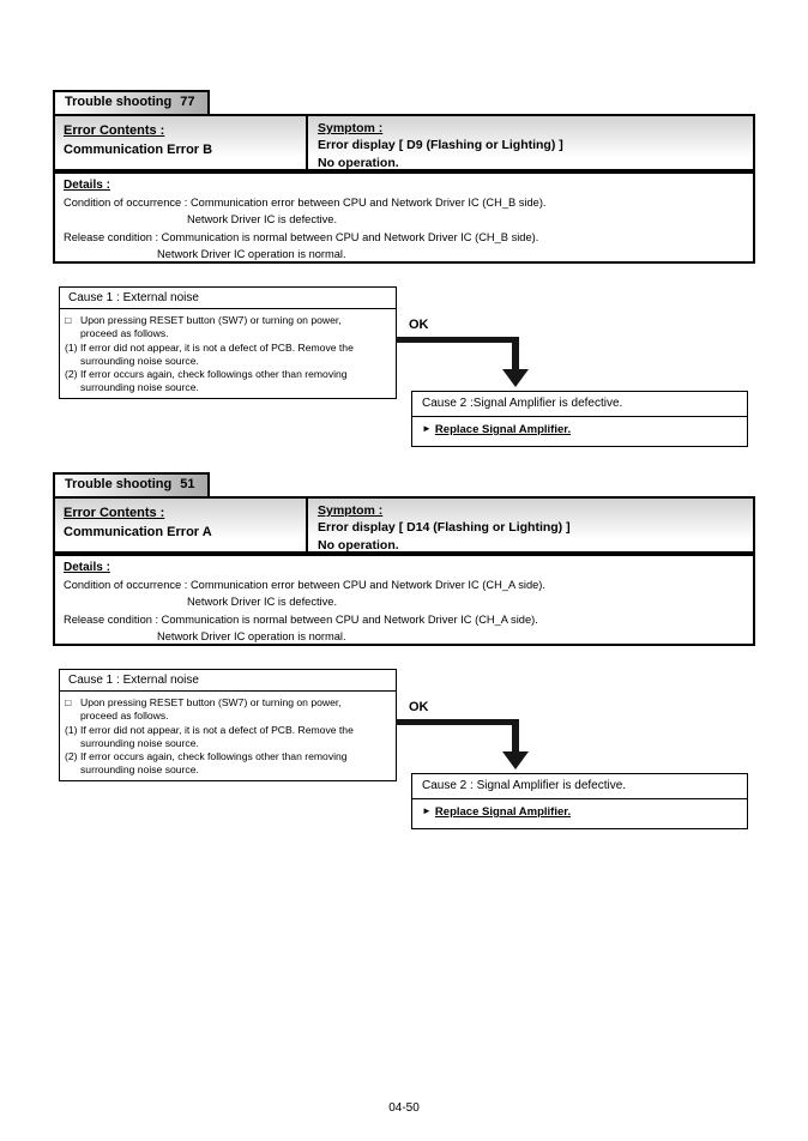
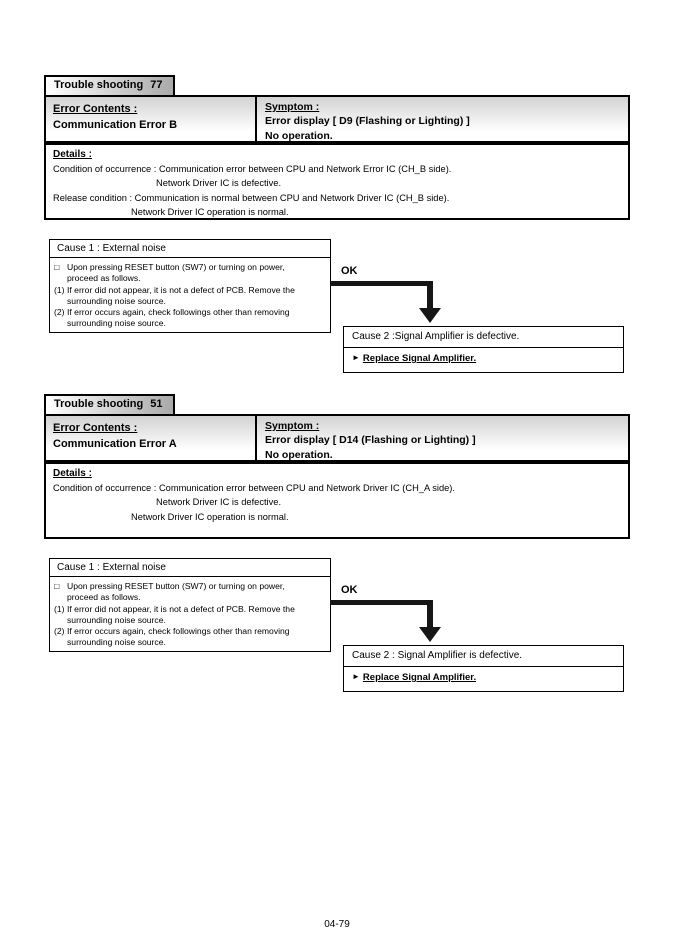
  Trouble shooting 77
  Error Contents :
  Communication Error B
  Symptom :
  Error display [ D9 (Flashing or Lighting) ]
  No operation.
  Details :
- Condition of occurrence : Communication error between CPU and Network Driver IC (CH_B side).
+ Condition of occurrence : Communication error between CPU and Network Error IC (CH_B side).
  Network Driver IC is defective.
  Release condition : Communication is normal between CPU and Network Driver IC (CH_B side).
  Network Driver IC operation is normal.
  Cause 1 : External noise
  □
  Upon pressing RESET button (SW7) or turning on power,
  proceed as follows.
  (1)
  If error did not appear, it is not a defect of PCB. Remove the
  surrounding noise source.
  (2)
  If error occurs again, check followings other than removing
  surrounding noise source.
  OK
  Cause 2 :Signal Amplifier is defective.
  ► Replace Signal Amplifier.
  Trouble shooting 51
  Error Contents :
  Communication Error A
  Symptom :
  Error display [ D14 (Flashing or Lighting) ]
  No operation.
  Details :
  Condition of occurrence : Communication error between CPU and Network Driver IC (CH_A side).
  Network Driver IC is defective.
- Release condition : Communication is normal between CPU and Network Driver IC (CH_A side).
  Network Driver IC operation is normal.
  Cause 1 : External noise
  □
  Upon pressing RESET button (SW7) or turning on power,
  proceed as follows.
  (1)
  If error did not appear, it is not a defect of PCB. Remove the
  surrounding noise source.
  (2)
  If error occurs again, check followings other than removing
  surrounding noise source.
  OK
  Cause 2 : Signal Amplifier is defective.
  ► Replace Signal Amplifier.
- 04-50
+ 04-79
